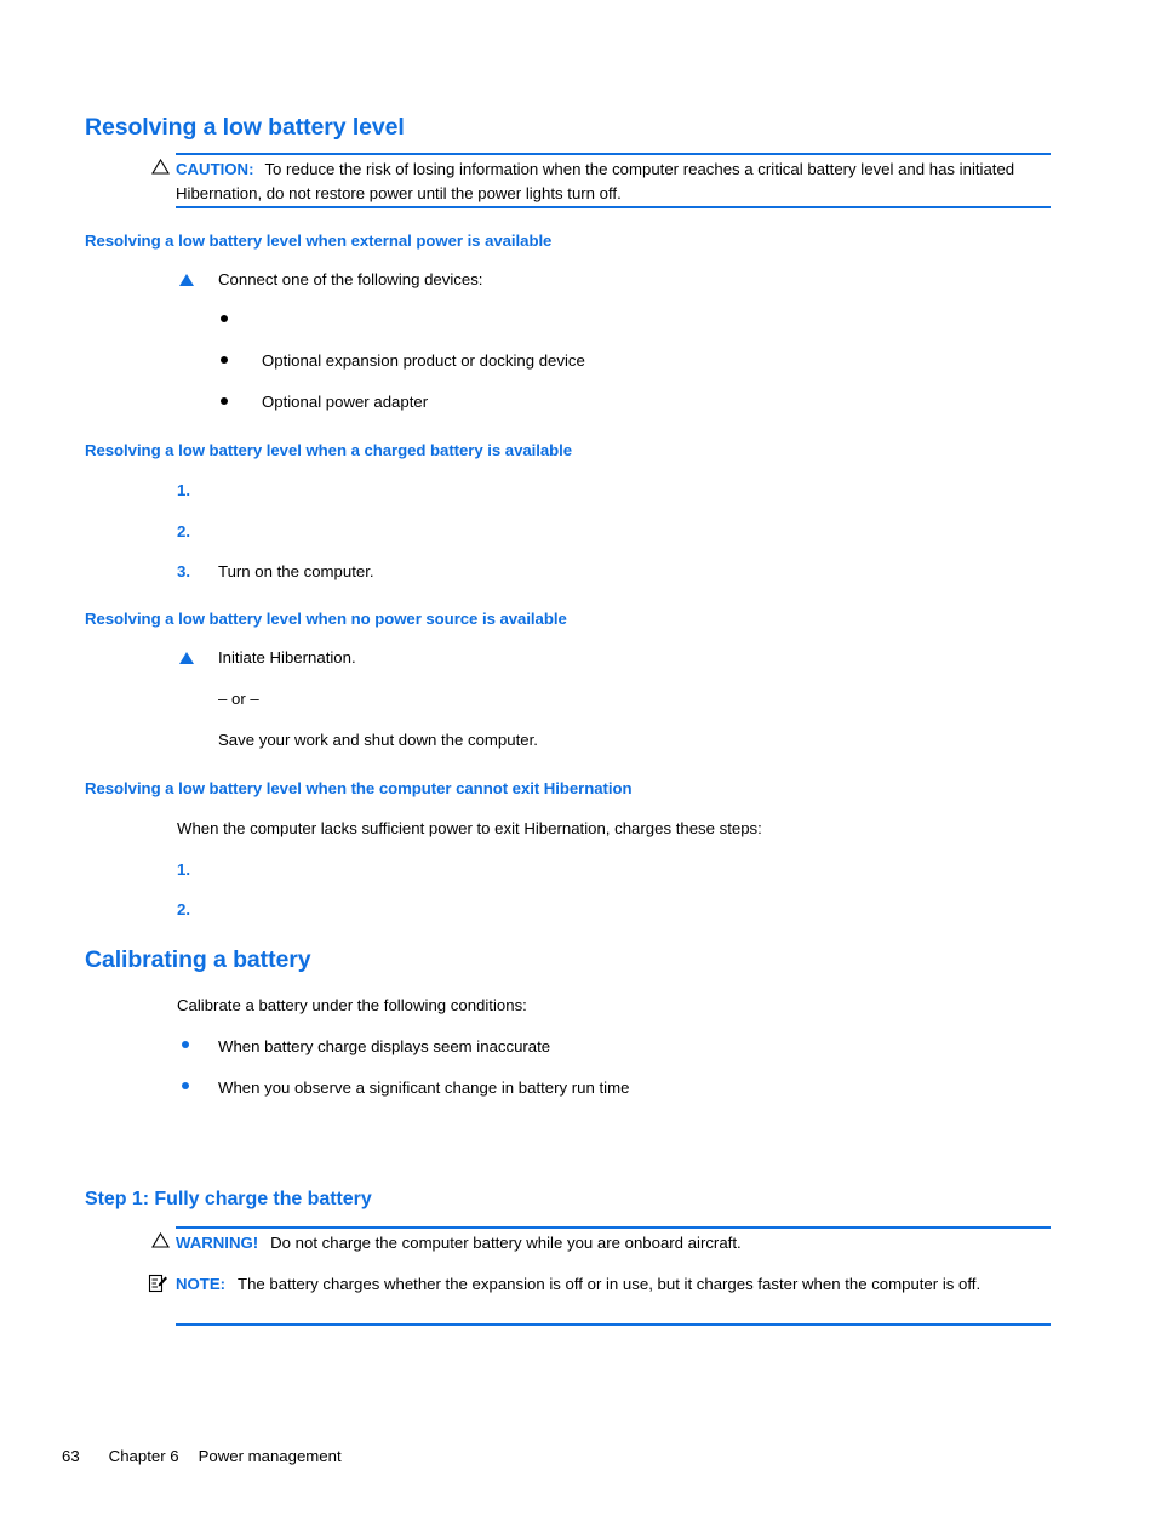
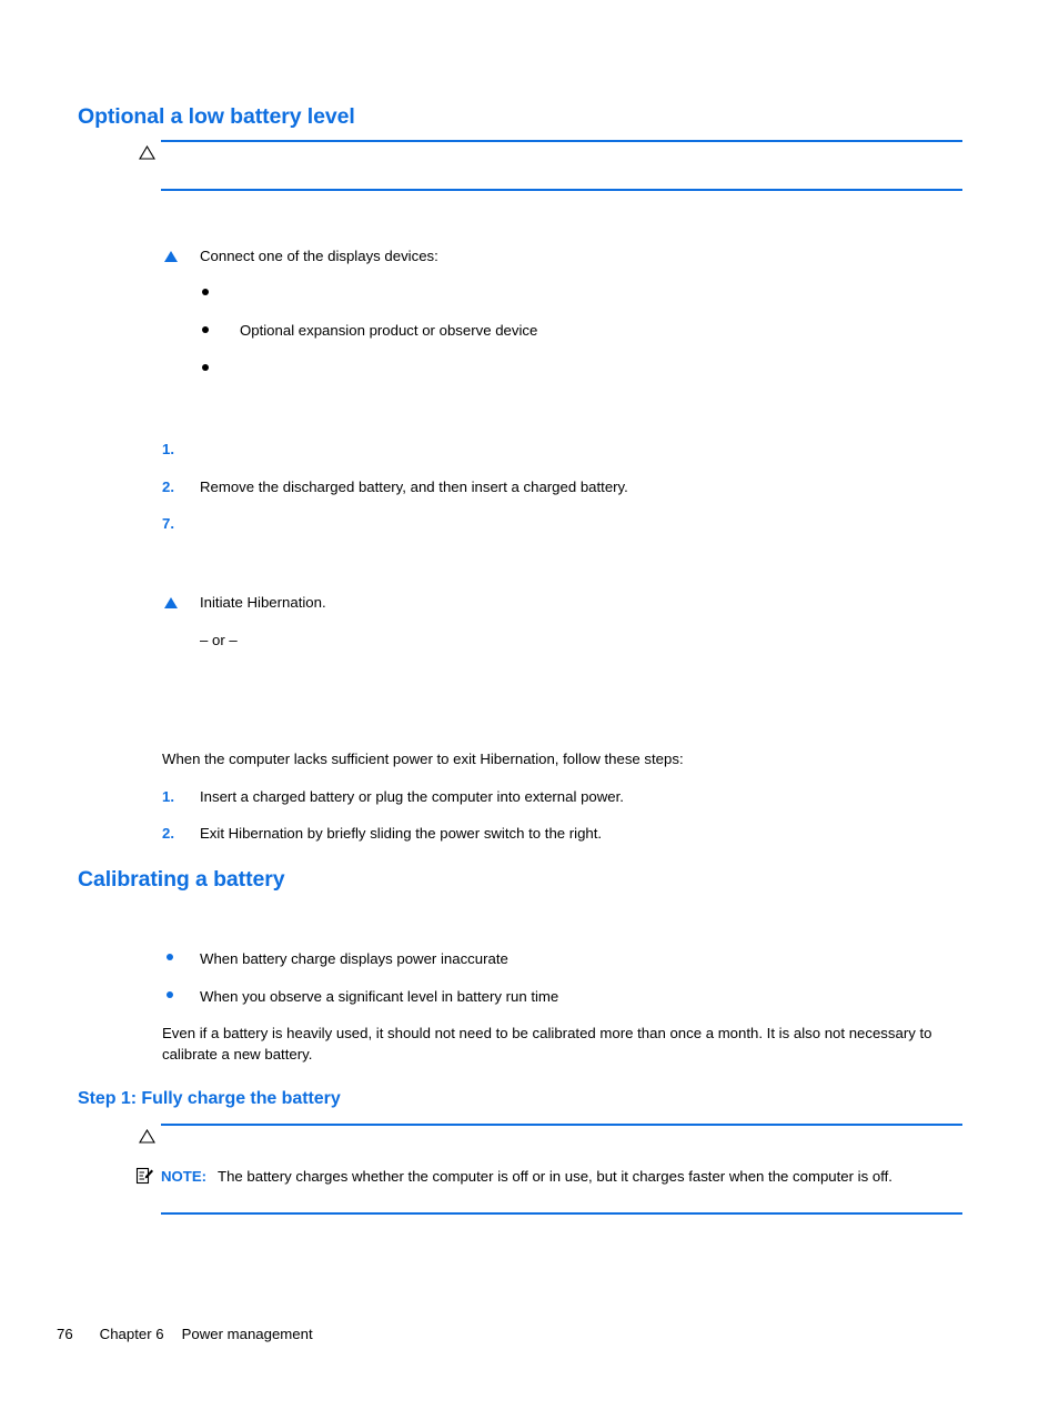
- Resolving a low battery level
+ Optional a low battery level
- CAUTION: To reduce the risk of losing information when the computer reaches a critical battery level and has initiated Hibernation, do not restore power until the power lights turn off.
- Resolving a low battery level when external power is available
- Connect one of the following devices:
+ Connect one of the displays devices:
- Optional expansion product or docking device
+ Optional expansion product or observe device
- Optional power adapter
- Resolving a low battery level when a charged battery is available
  1.
  2.
+ Remove the discharged battery, and then insert a charged battery.
- 3.
+ 7.
- Turn on the computer.
- Resolving a low battery level when no power source is available
  Initiate Hibernation.
  – or –
- Save your work and shut down the computer.
- Resolving a low battery level when the computer cannot exit Hibernation
- When the computer lacks sufficient power to exit Hibernation, charges these steps:
+ When the computer lacks sufficient power to exit Hibernation, follow these steps:
  1.
+ Insert a charged battery or plug the computer into external power.
  2.
+ Exit Hibernation by briefly sliding the power switch to the right.
  Calibrating a battery
- Calibrate a battery under the following conditions:
- When battery charge displays seem inaccurate
+ When battery charge displays power inaccurate
- When you observe a significant change in battery run time
+ When you observe a significant level in battery run time
+ Even if a battery is heavily used, it should not need to be calibrated more than once a month. It is also not necessary to calibrate a new battery.
  Step 1: Fully charge the battery
- WARNING! Do not charge the computer battery while you are onboard aircraft.
- NOTE: The battery charges whether the expansion is off or in use, but it charges faster when the computer is off.
+ NOTE: The battery charges whether the computer is off or in use, but it charges faster when the computer is off.
- 63 Chapter 6 Power management
+ 76 Chapter 6 Power management
